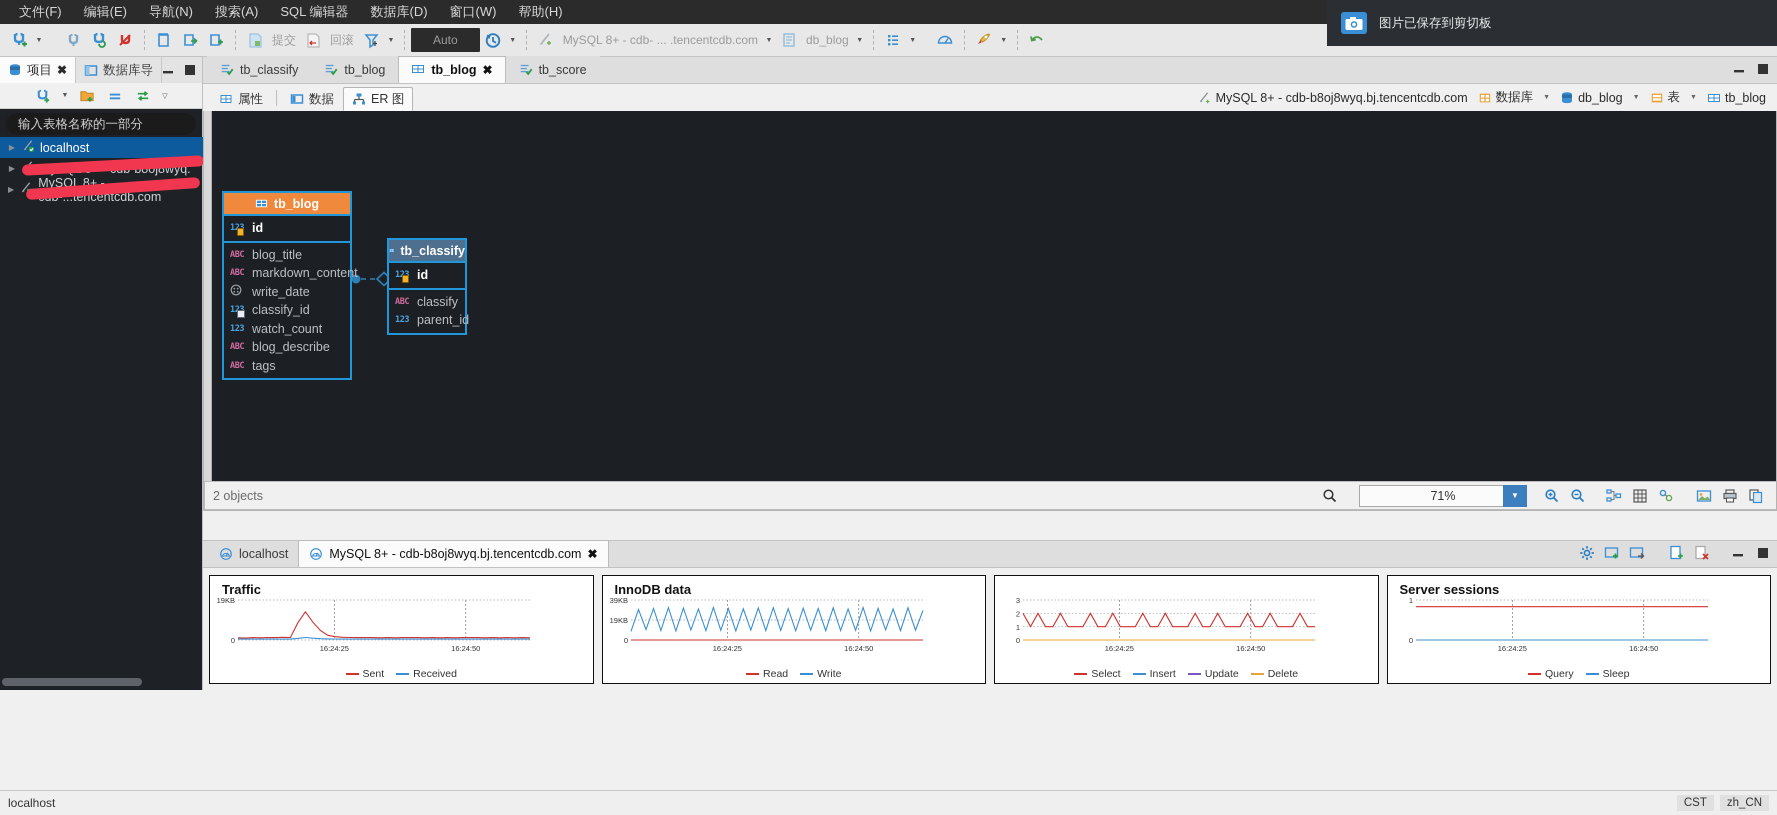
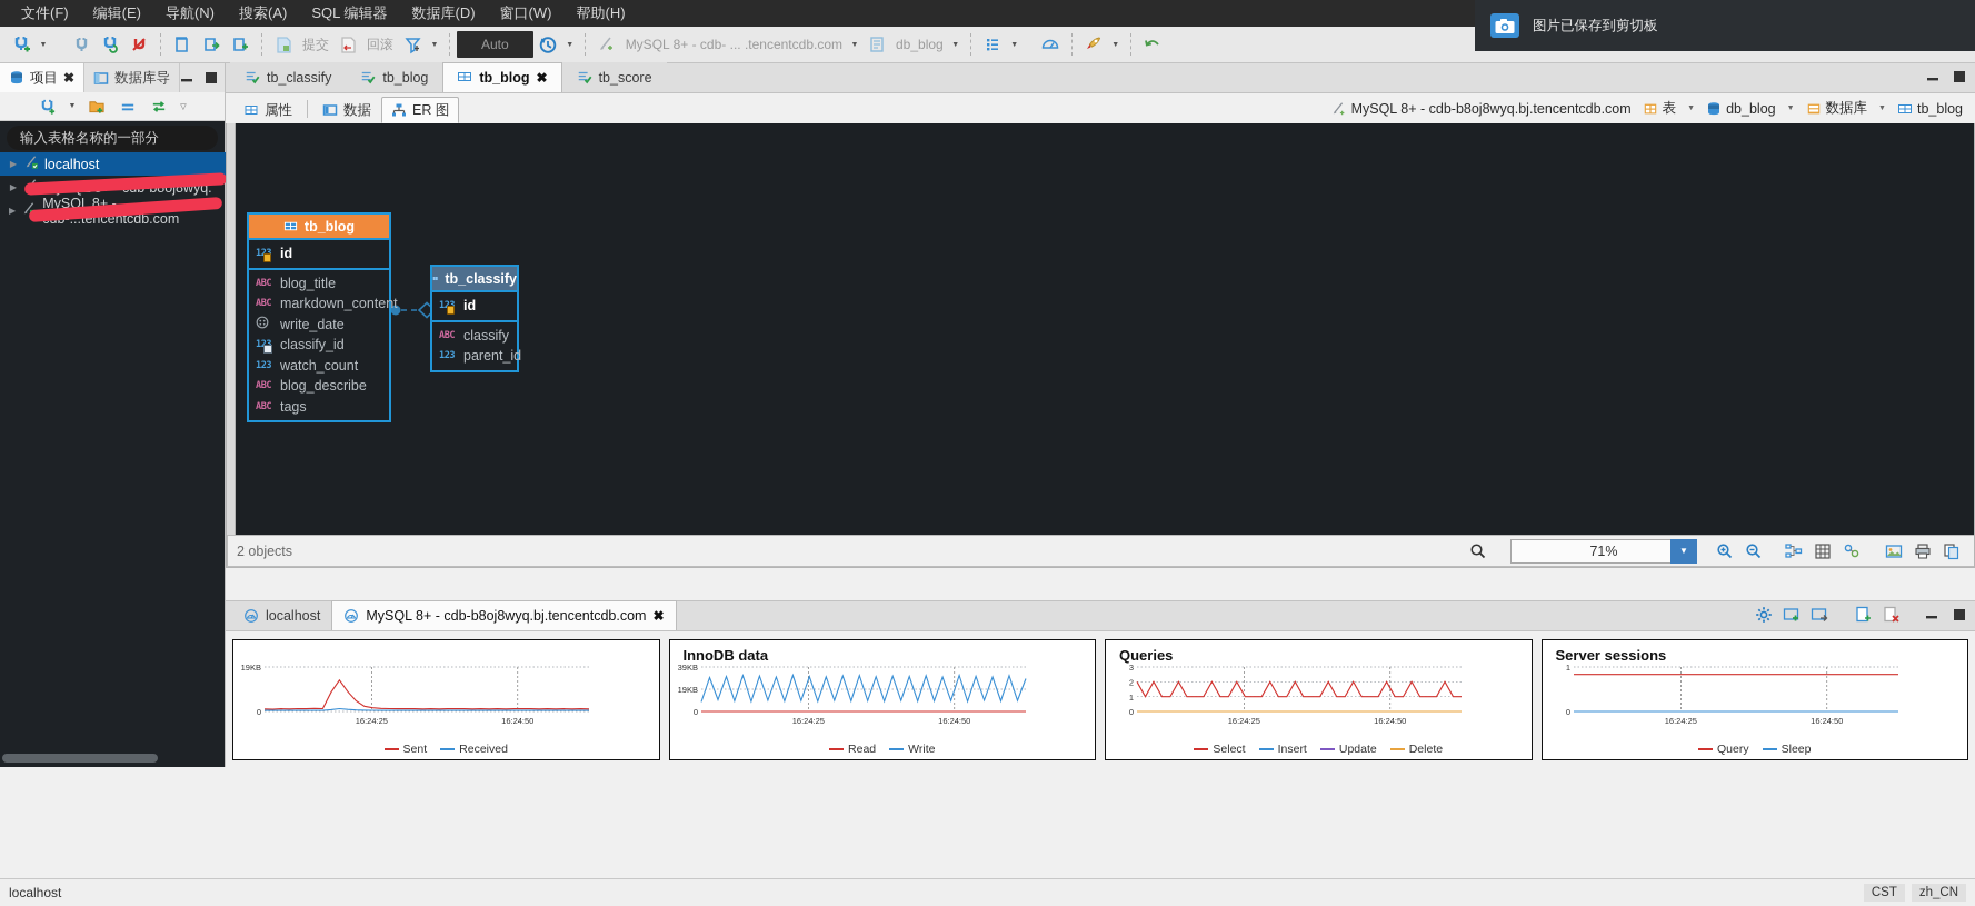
  文件(F)
  编辑(E)
  导航(N)
  搜索(A)
  SQL 编辑器
  数据库(D)
  窗口(W)
  帮助(H)
  提交
  回滚
  Auto
  MySQL 8+ - cdb- ... .tencentcdb.com
  db_blog
  项目
  ✖
  数据库导
  输入表格名称的一部分
  ▶
  localhost
  ▶
  ▶
  MySQL 8+ - encentcdb.com
  tb_classify
  tb_blog
  tb_blog
  ✖
  tb_score
  属性
  数据
  ER 图
  MySQL 8+ - cdb-b8oj8wyq.bj.tencentcdb.com
- 数据库
+ 表
  db_blog
- 表
+ 数据库
  tb_blog
  tb_blog
  id
  ABC
  blog_title
  ABC
  markdown_content
  write_date
  classify_id
  123
  watch_count
  ABC
  blog_describe
  ABC
  tags
  tb_classify
  id
  ABC
  classify
  123
  parent_id
  2 objects
  71%
  ▼
  localhost
  MySQL 8+ - cdb-b8oj8wyq.bj.tencentcdb.com
  ✖
- Traffic
  19KB
  0
  16:24:25
  16:24:50
  Sent
  Received
  InnoDB data
  39KB
  19KB
  0
  16:24:25
  16:24:50
  Read
  Write
+ Queries
  3
  2
  1
  0
  16:24:25
  16:24:50
  Select
  Insert
  Update
  Delete
  Server sessions
  1
  0
  16:24:25
  16:24:50
  Query
  Sleep
  localhost
  CST
  zh_CN
  图片已保存到剪切板
